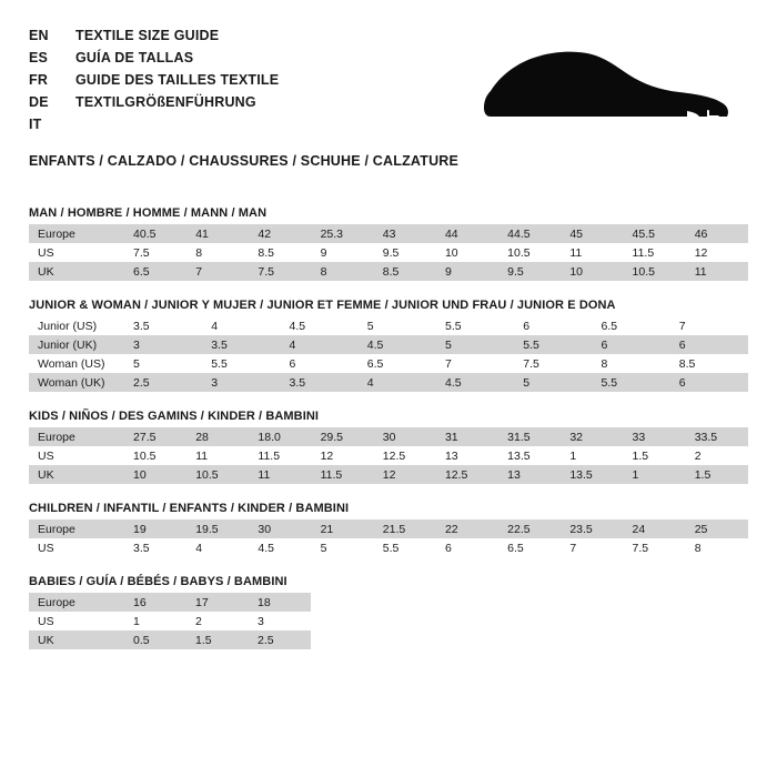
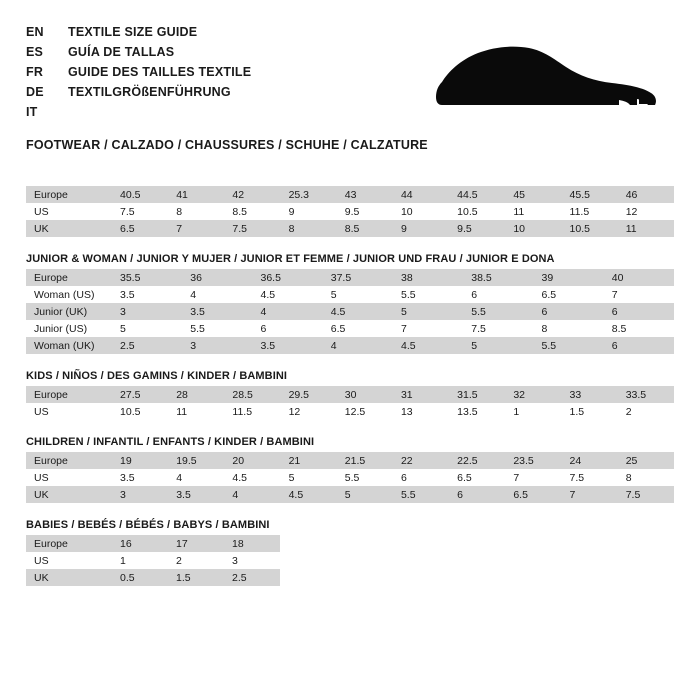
  EN
  TEXTILE SIZE GUIDE
  ES
  GUÍA DE TALLAS
  FR
  GUIDE DES TAILLES TEXTILE
  DE
  TEXTILGRÖßENFÜHRUNG
  IT
- ENFANTS / CALZADO / CHAUSSURES / SCHUHE / CALZATURE
+ FOOTWEAR / CALZADO / CHAUSSURES / SCHUHE / CALZATURE
- MAN / HOMBRE / HOMME / MANN / MAN
  Europe	40.5	41	42	25.3	43	44	44.5	45	45.5	46
  US	7.5	8	8.5	9	9.5	10	10.5	11	11.5	12
  UK	6.5	7	7.5	8	8.5	9	9.5	10	10.5	11
  JUNIOR & WOMAN / JUNIOR Y MUJER / JUNIOR ET FEMME / JUNIOR UND FRAU / JUNIOR E DONA
+ Europe	35.5	36	36.5	37.5	38	38.5	39	40
- Junior (US)	3.5	4	4.5	5	5.5	6	6.5	7
+ Woman (US)	3.5	4	4.5	5	5.5	6	6.5	7
  Junior (UK)	3	3.5	4	4.5	5	5.5	6	6
- Woman (US)	5	5.5	6	6.5	7	7.5	8	8.5
+ Junior (US)	5	5.5	6	6.5	7	7.5	8	8.5
  Woman (UK)	2.5	3	3.5	4	4.5	5	5.5	6
  KIDS / NIÑOS / DES GAMINS / KINDER / BAMBINI
- Europe	27.5	28	18.0	29.5	30	31	31.5	32	33	33.5
+ Europe	27.5	28	28.5	29.5	30	31	31.5	32	33	33.5
  US	10.5	11	11.5	12	12.5	13	13.5	1	1.5	2
- UK	10	10.5	11	11.5	12	12.5	13	13.5	1	1.5
  CHILDREN / INFANTIL / ENFANTS / KINDER / BAMBINI
- Europe	19	19.5	30	21	21.5	22	22.5	23.5	24	25
+ Europe	19	19.5	20	21	21.5	22	22.5	23.5	24	25
  US	3.5	4	4.5	5	5.5	6	6.5	7	7.5	8
+ UK	3	3.5	4	4.5	5	5.5	6	6.5	7	7.5
- BABIES / GUÍA / BÉBÉS / BABYS / BAMBINI
+ BABIES / BEBÉS / BÉBÉS / BABYS / BAMBINI
  Europe	16	17	18
  US	1	2	3
  UK	0.5	1.5	2.5
